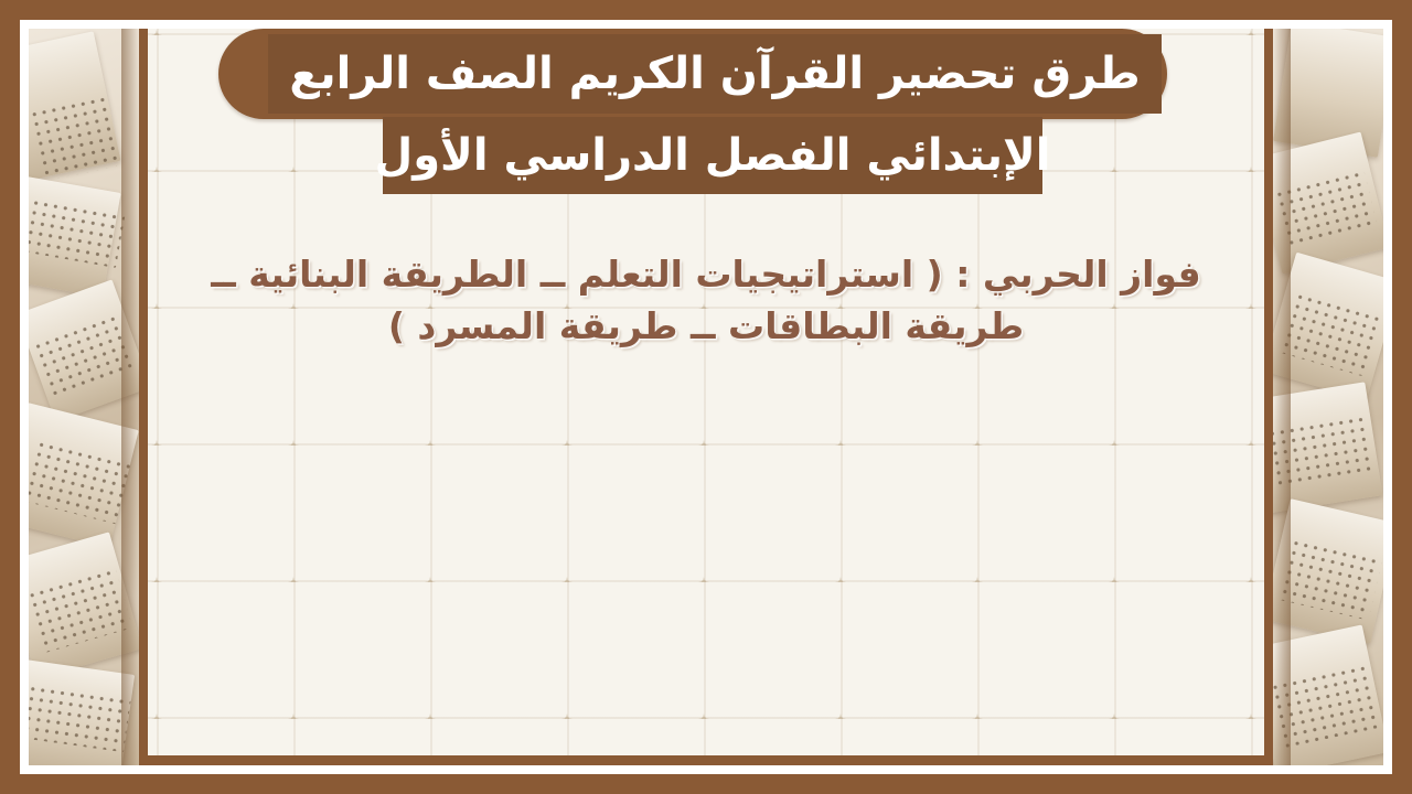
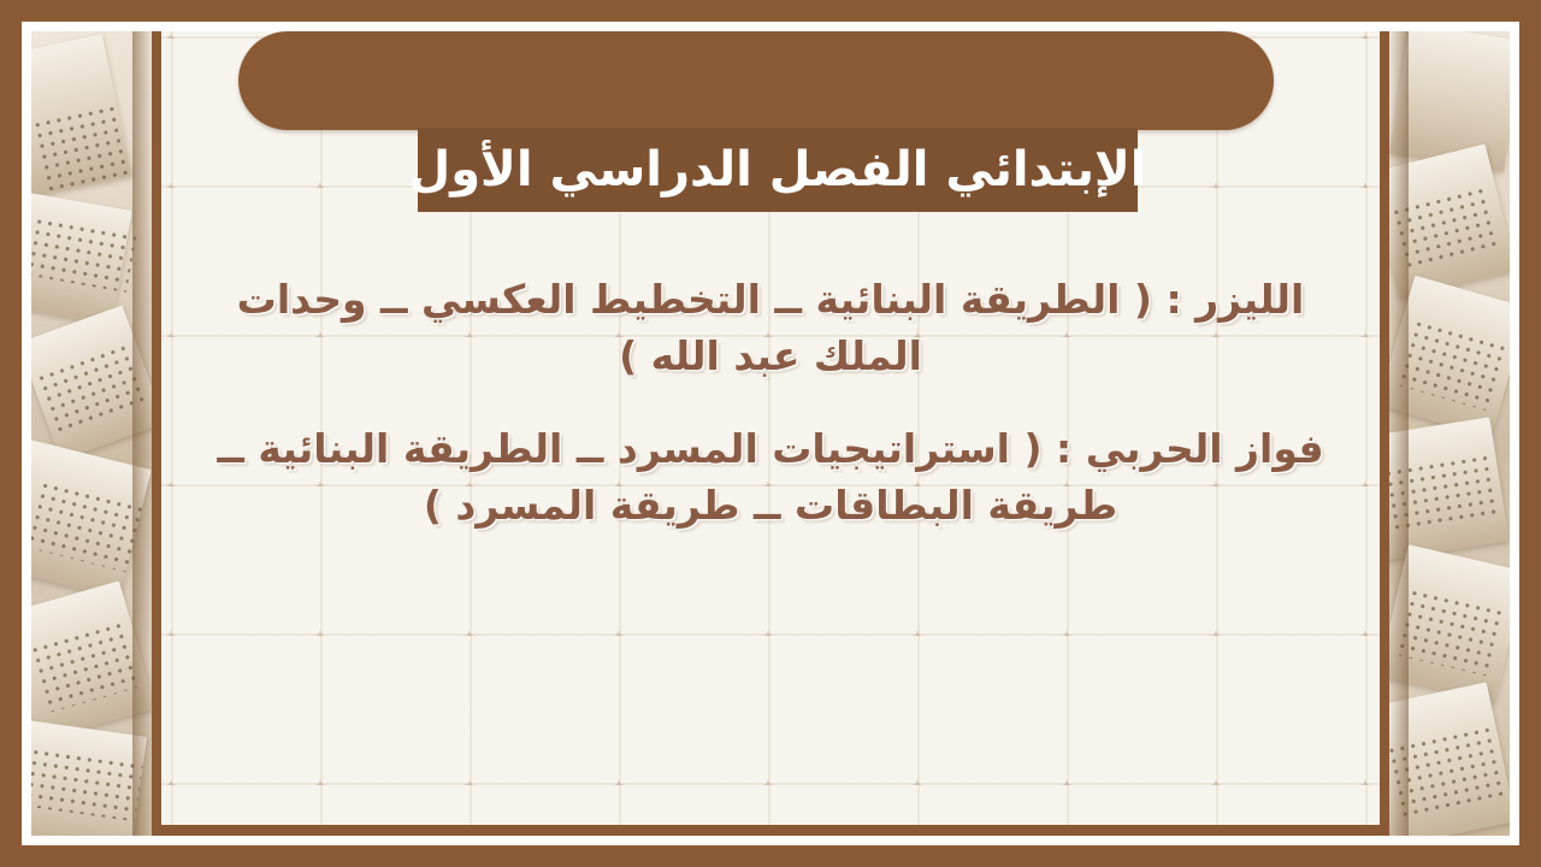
+ الليزر : ( الطريقة البنائية ــ التخطيط العكسي ــ وحدات الملك عبد الله )
- فواز الحربي : ( استراتيجيات التعلم ــ الطريقة البنائية ــ طريقة البطاقات ــ طريقة المسرد )
+ فواز الحربي : ( استراتيجيات المسرد ــ الطريقة البنائية ــ طريقة البطاقات ــ طريقة المسرد )
- طرق تحضير القرآن الكريم الصف الرابع
  الإبتدائي الفصل الدراسي الأول
